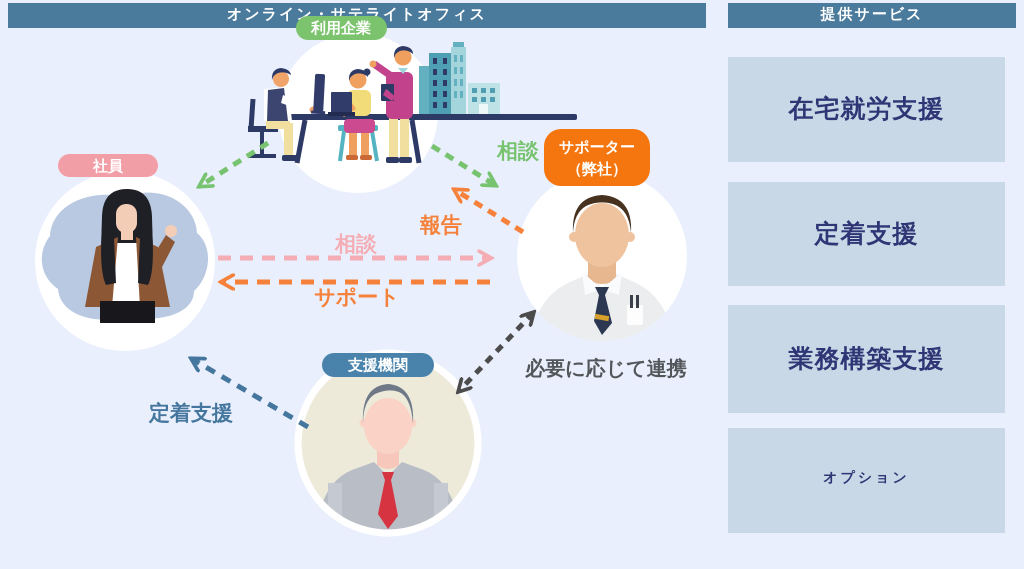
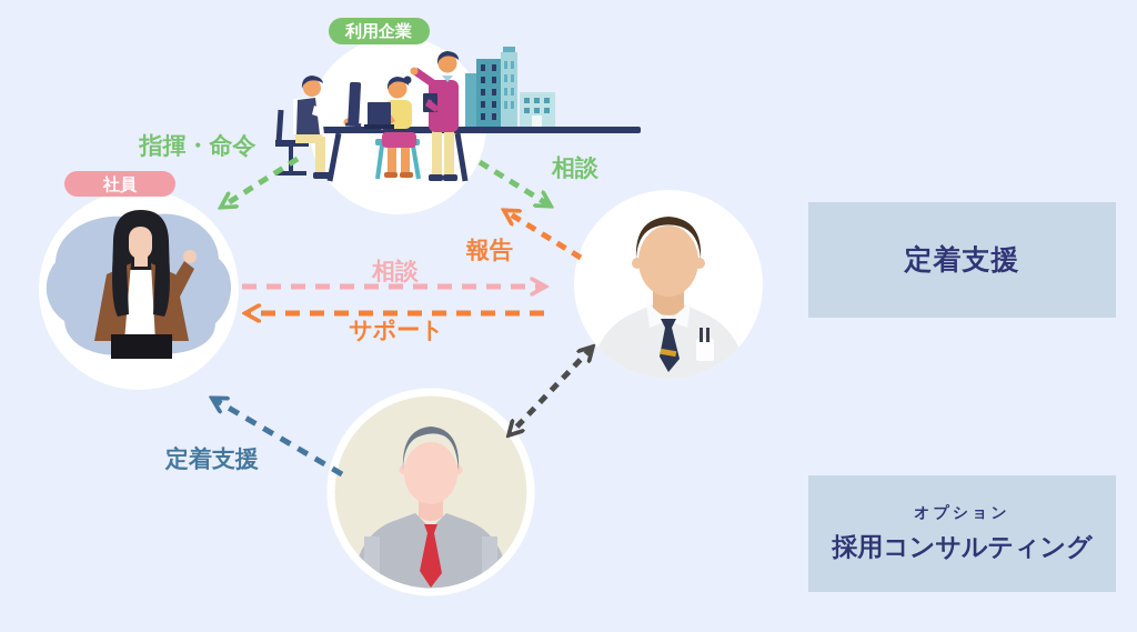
- オンライン・サテライトオフィス
- 提供サービス
- 在宅就労支援
  定着支援
- 業務構築支援
  オプション
+ 採用コンサルティング
+ 指揮・命令
  相談
  報告
  相談
  サポート
  定着支援
- 必要に応じて連携
  利用企業
  社員
- サポーター
- （弊社）
- 支援機関
